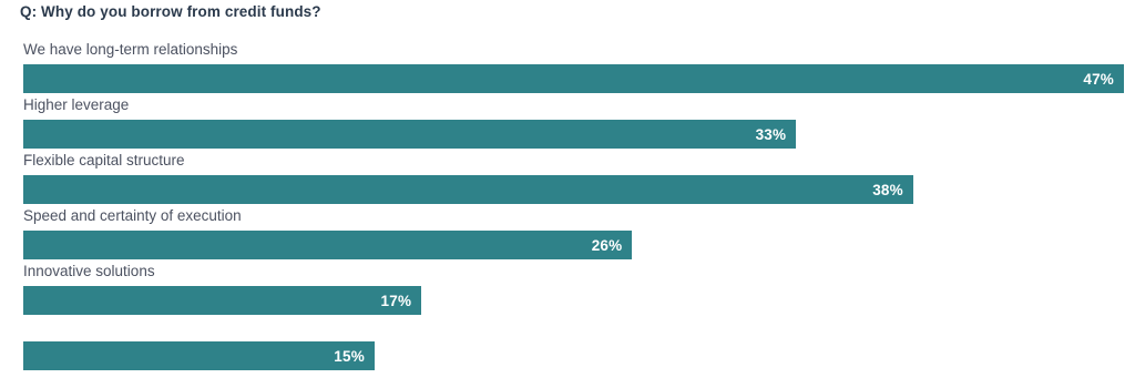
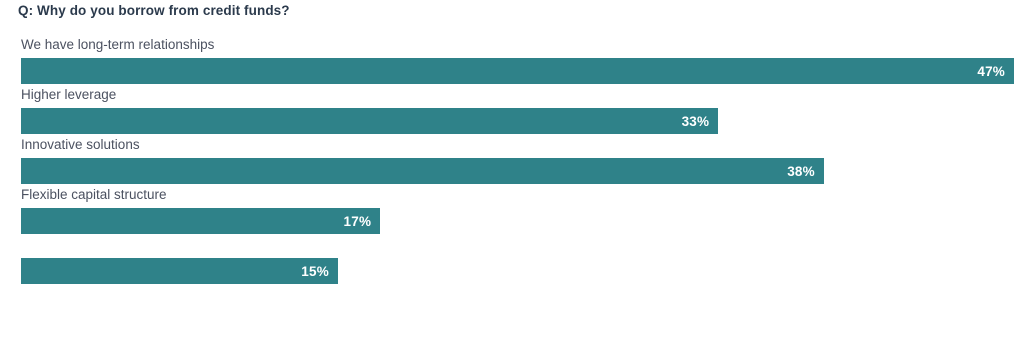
  Q: Why do you borrow from credit funds?
  We have long-term relationships
  47%
  Higher leverage
  33%
- Flexible capital structure
+ Innovative solutions
  38%
- Speed and certainty of execution
- 26%
- Innovative solutions
+ Flexible capital structure
  17%
  15%
